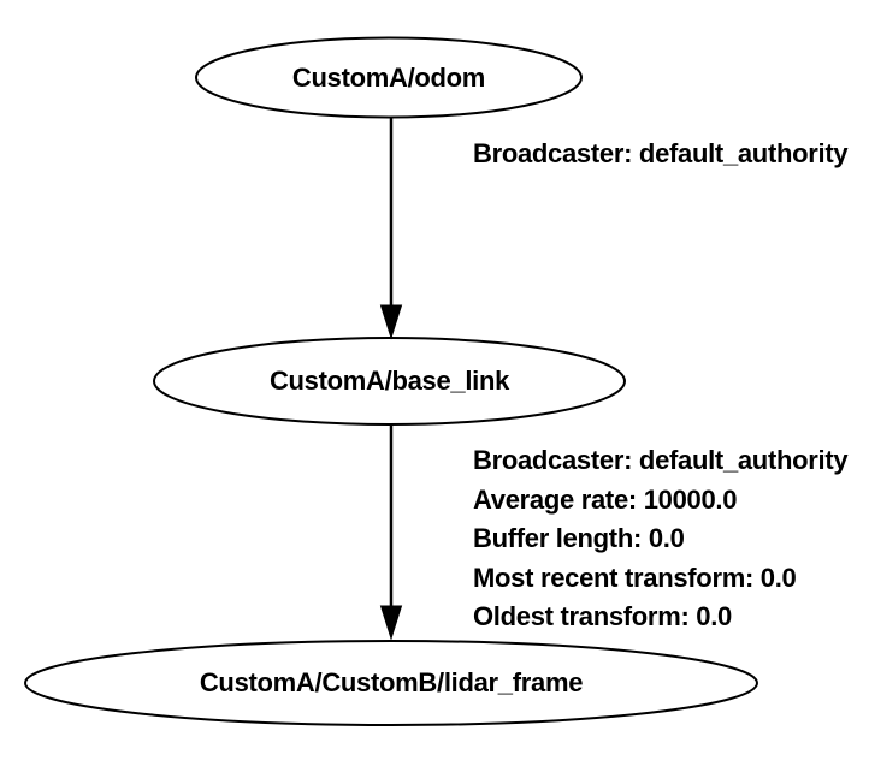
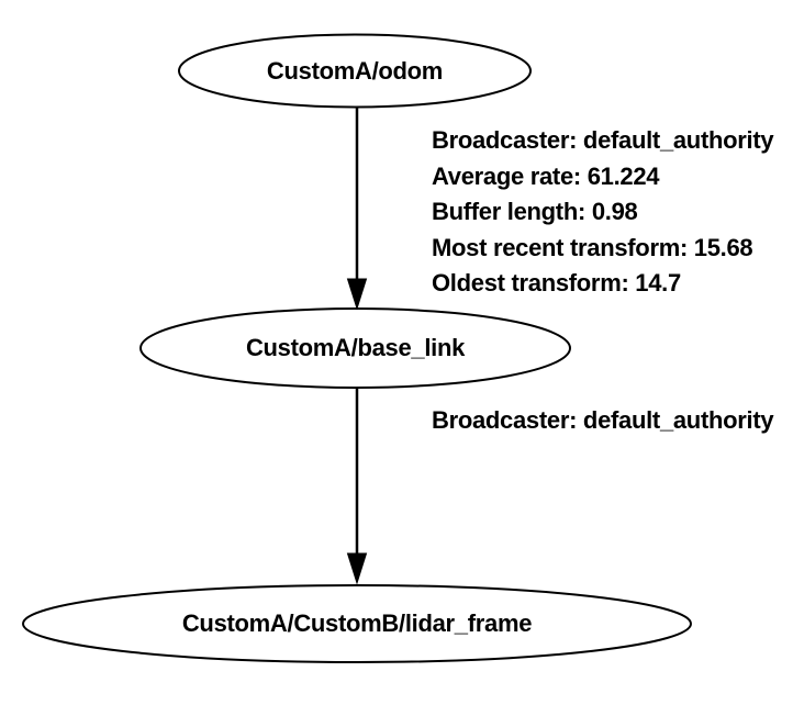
  CustomA/odom
  CustomA/base_link
  CustomA/CustomB/lidar_frame
  Broadcaster: default_authority
+ Average rate: 61.224
+ Buffer length: 0.98
+ Most recent transform: 15.68
+ Oldest transform: 14.7
  Broadcaster: default_authority
- Average rate: 10000.0
- Buffer length: 0.0
- Most recent transform: 0.0
- Oldest transform: 0.0
